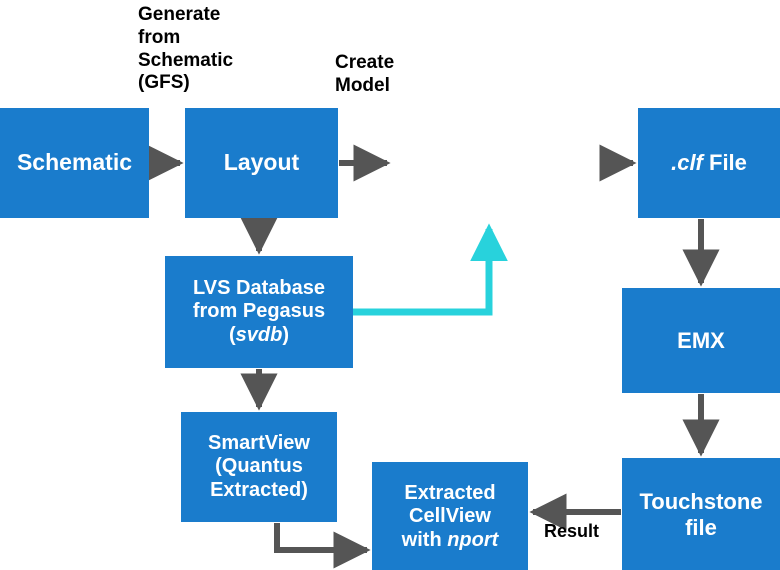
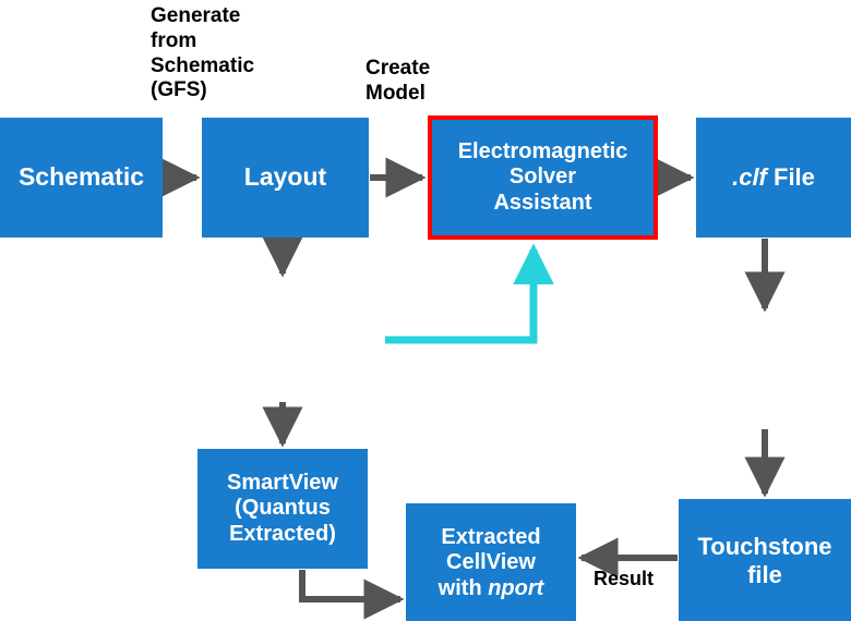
  Schematic
  Layout
+ Electromagnetic
+ Solver
+ Assistant
  .clf File
- LVS Database
- from Pegasus
- (svdb)
- EMX
  SmartView
  (Quantus
  Extracted)
  Extracted
  CellView
  with nport
  Touchstone
  file
  Generate
  from
  Schematic
  (GFS)
  Create
  Model
  Result
